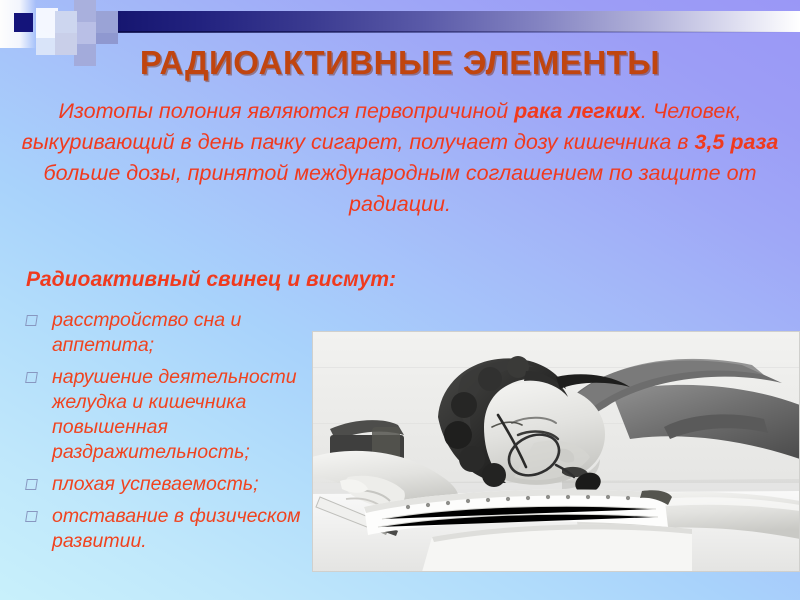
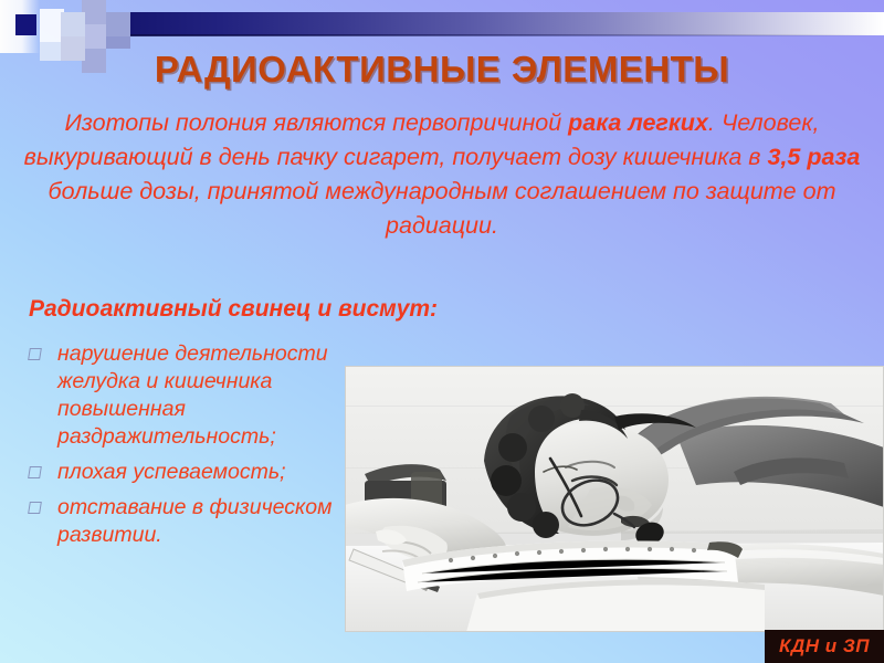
  РАДИОАКТИВНЫЕ ЭЛЕМЕНТЫ
  Изотопы полония являются первопричиной рака легких. Человек, выкуривающий в день пачку сигарет, получает дозу кишечника в 3,5 раза больше дозы, принятой международным соглашением по защите от радиации.
  Радиоактивный свинец и висмут:
- расстройство сна и аппетита;
  нарушение деятельности желудка и кишечника повышенная раздражительность;
  плохая успеваемость;
  отставание в физическом развитии.
+ КДН и ЗП
